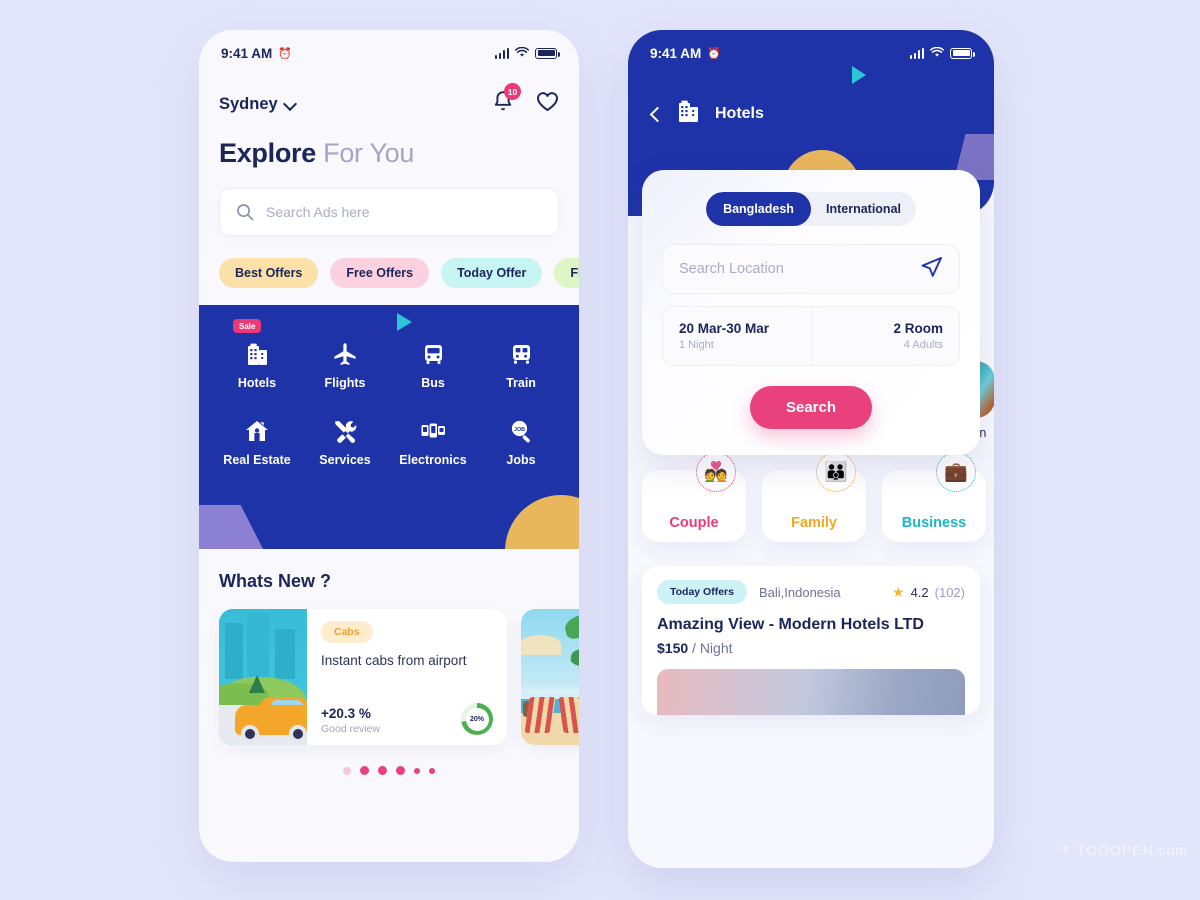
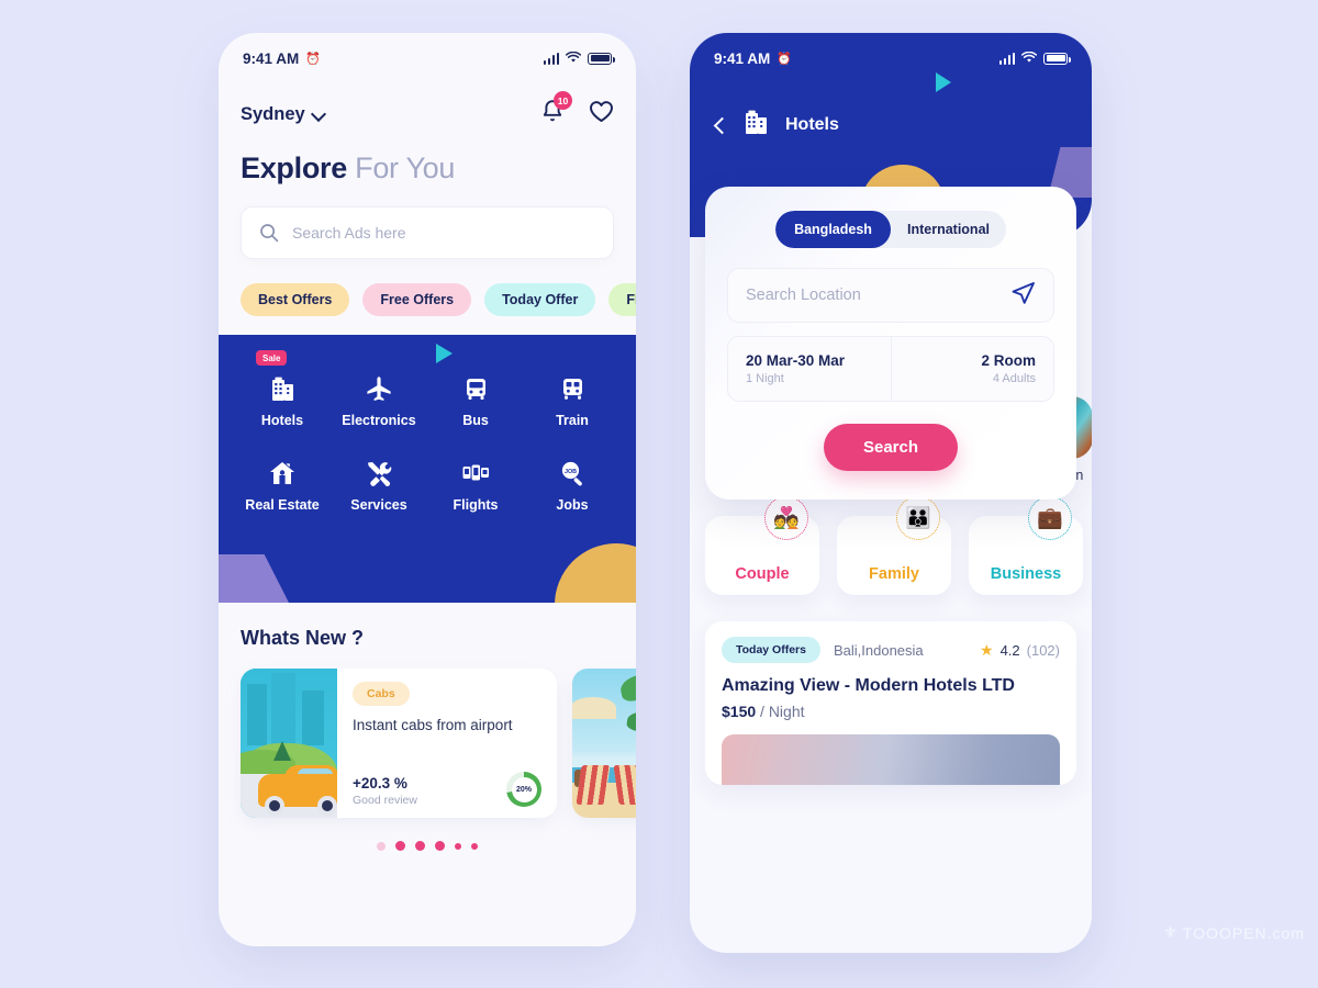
  9:41 AM
  ⏰
  Sydney
  10
  Explore For You
  Search Ads here
  Best Offers
  Free Offers
  Today Offer
  Sale
  Hotels
- Flights
+ Electronics
  Bus
  Train
  Real Estate
  Services
- Electronics
+ Flights
  Jobs
  Whats New ?
  Cabs
  Instant cabs from airport
  +20.3 %
  Good review
  9:41 AM
  ⏰
  Hotels
  Bangladesh
  International
  Search Location
  20 Mar-30 Mar
  1 Night
  2 Room
  4 Adults
  Search
  💑
  Couple
  👪
  Family
  💼
  Business
  Today Offers
  Bali,Indonesia
  ★
  4.2
  (102)
  Amazing View - Modern Hotels LTD
  $150 / Night
